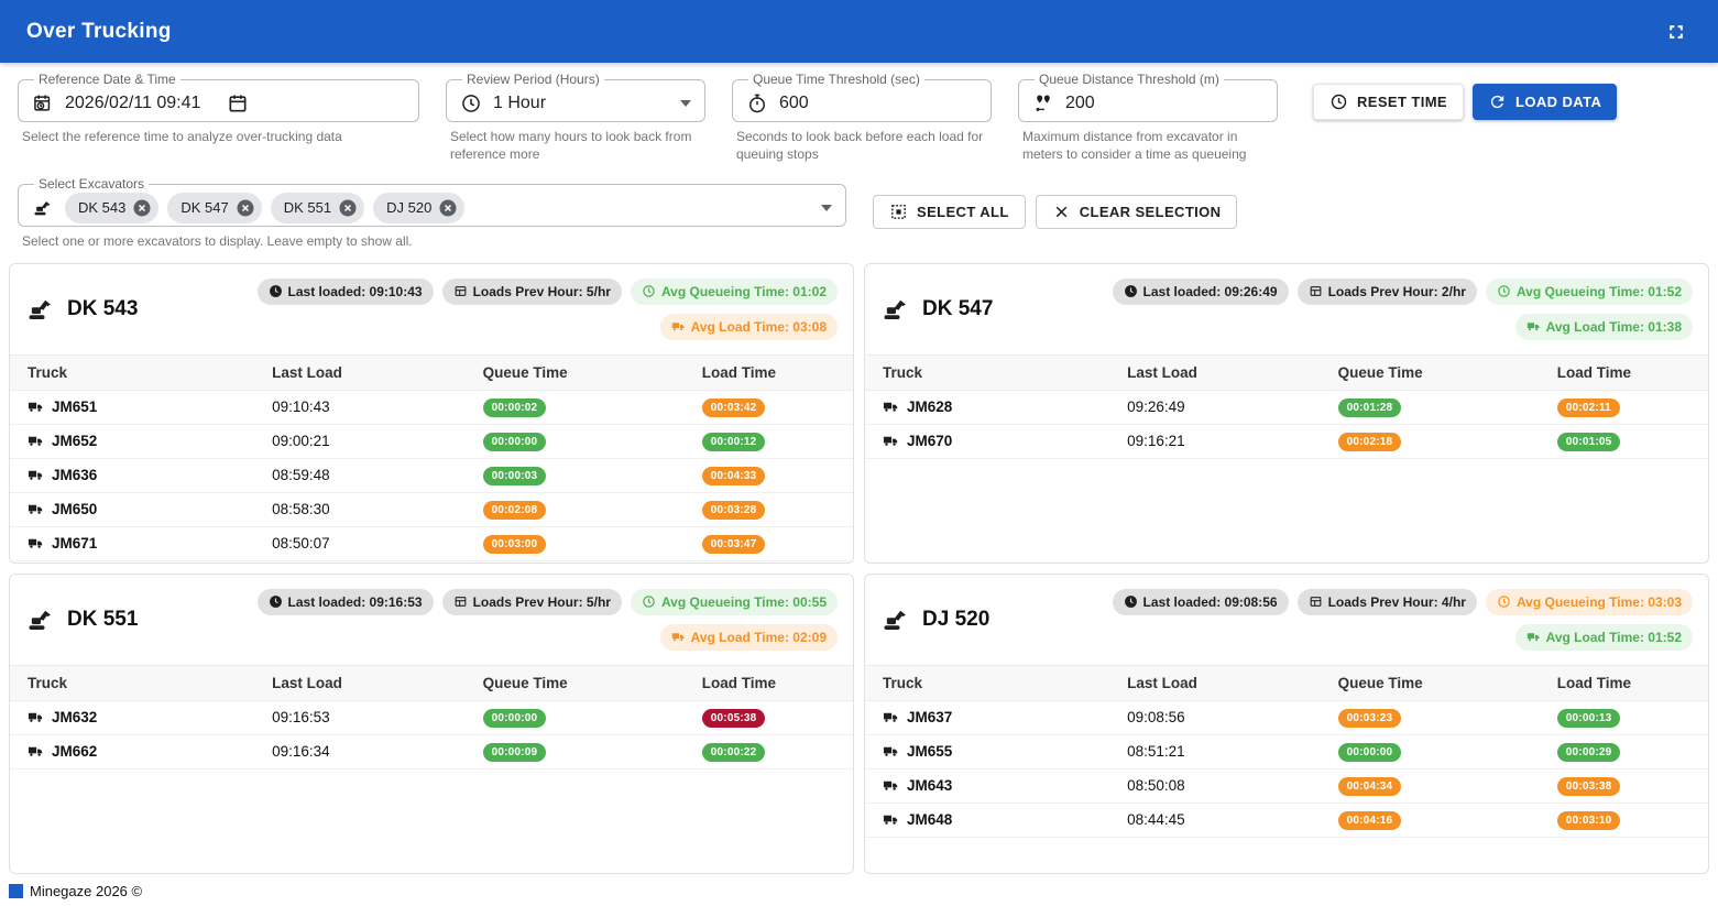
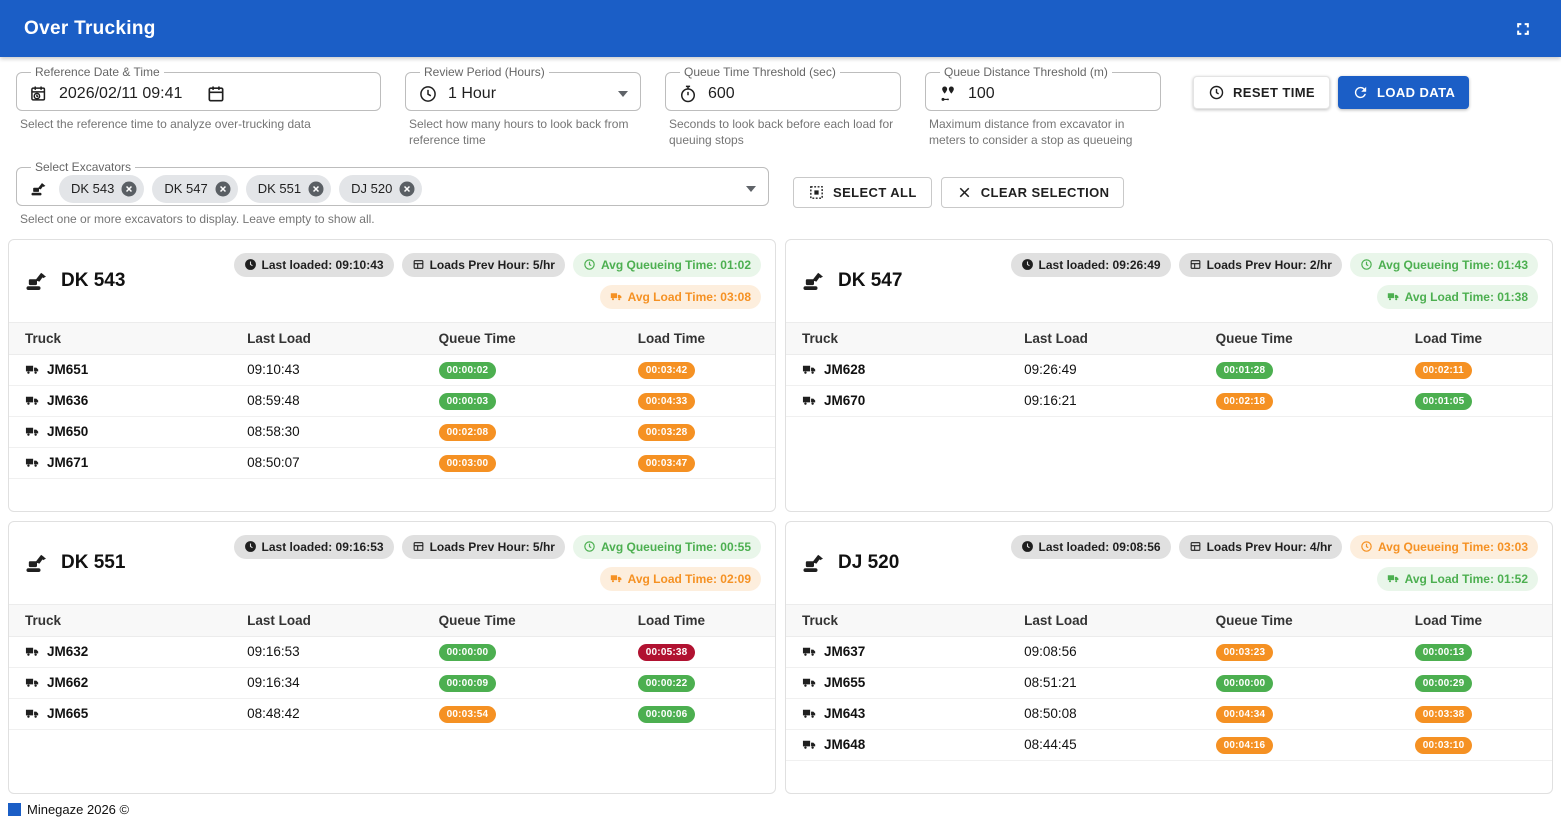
  Over Trucking
  Reference Date & Time
  2026/02/11 09:41
  Select the reference time to analyze over-trucking data
  Review Period (Hours)
  1 Hour
- Select how many hours to look back from reference more
+ Select how many hours to look back from reference time
  Queue Time Threshold (sec)
  600
  Seconds to look back before each load for queuing stops
  Queue Distance Threshold (m)
- 200
+ 100
- Maximum distance from excavator in meters to consider a time as queueing
+ Maximum distance from excavator in meters to consider a stop as queueing
  RESET TIME
  LOAD DATA
  Select Excavators
  DK 543
  DK 547
  DK 551
  DJ 520
  Select one or more excavators to display. Leave empty to show all.
  SELECT ALL
  CLEAR SELECTION
  DK 543
  Last loaded: 09:10:43
  Loads Prev Hour: 5/hr
  Avg Queueing Time: 01:02
  Avg Load Time: 03:08
  Truck	Last Load	Queue Time	Load Time
  JM651	09:10:43	00:00:02	00:03:42
- JM652	09:00:21	00:00:00	00:00:12
  JM636	08:59:48	00:00:03	00:04:33
  JM650	08:58:30	00:02:08	00:03:28
  JM671	08:50:07	00:03:00	00:03:47
  DK 547
  Last loaded: 09:26:49
  Loads Prev Hour: 2/hr
- Avg Queueing Time: 01:52
+ Avg Queueing Time: 01:43
  Avg Load Time: 01:38
  Truck	Last Load	Queue Time	Load Time
  JM628	09:26:49	00:01:28	00:02:11
  JM670	09:16:21	00:02:18	00:01:05
  DK 551
  Last loaded: 09:16:53
  Loads Prev Hour: 5/hr
  Avg Queueing Time: 00:55
  Avg Load Time: 02:09
  Truck	Last Load	Queue Time	Load Time
  JM632	09:16:53	00:00:00	00:05:38
  JM662	09:16:34	00:00:09	00:00:22
+ JM665	08:48:42	00:03:54	00:00:06
  DJ 520
  Last loaded: 09:08:56
  Loads Prev Hour: 4/hr
  Avg Queueing Time: 03:03
  Avg Load Time: 01:52
  Truck	Last Load	Queue Time	Load Time
  JM637	09:08:56	00:03:23	00:00:13
  JM655	08:51:21	00:00:00	00:00:29
  JM643	08:50:08	00:04:34	00:03:38
  JM648	08:44:45	00:04:16	00:03:10
  Minegaze 2026 ©
